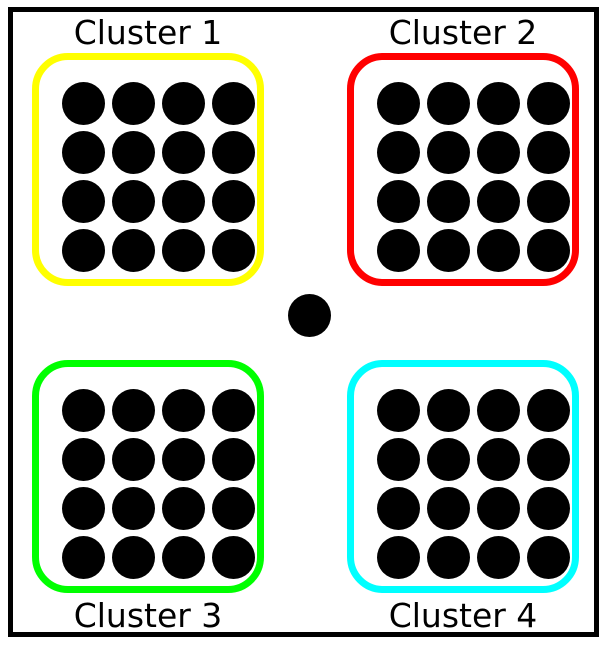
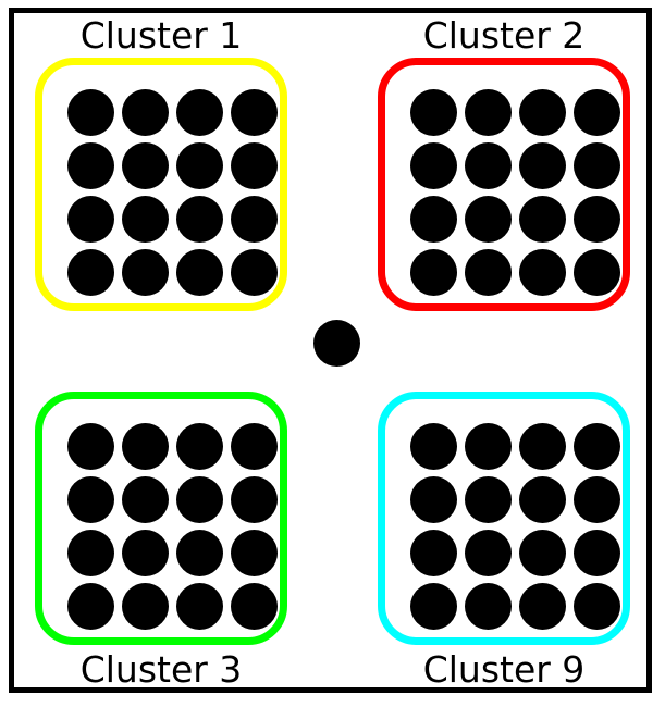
  Cluster 1
  Cluster 2
  Cluster 3
- Cluster 4
+ Cluster 9
